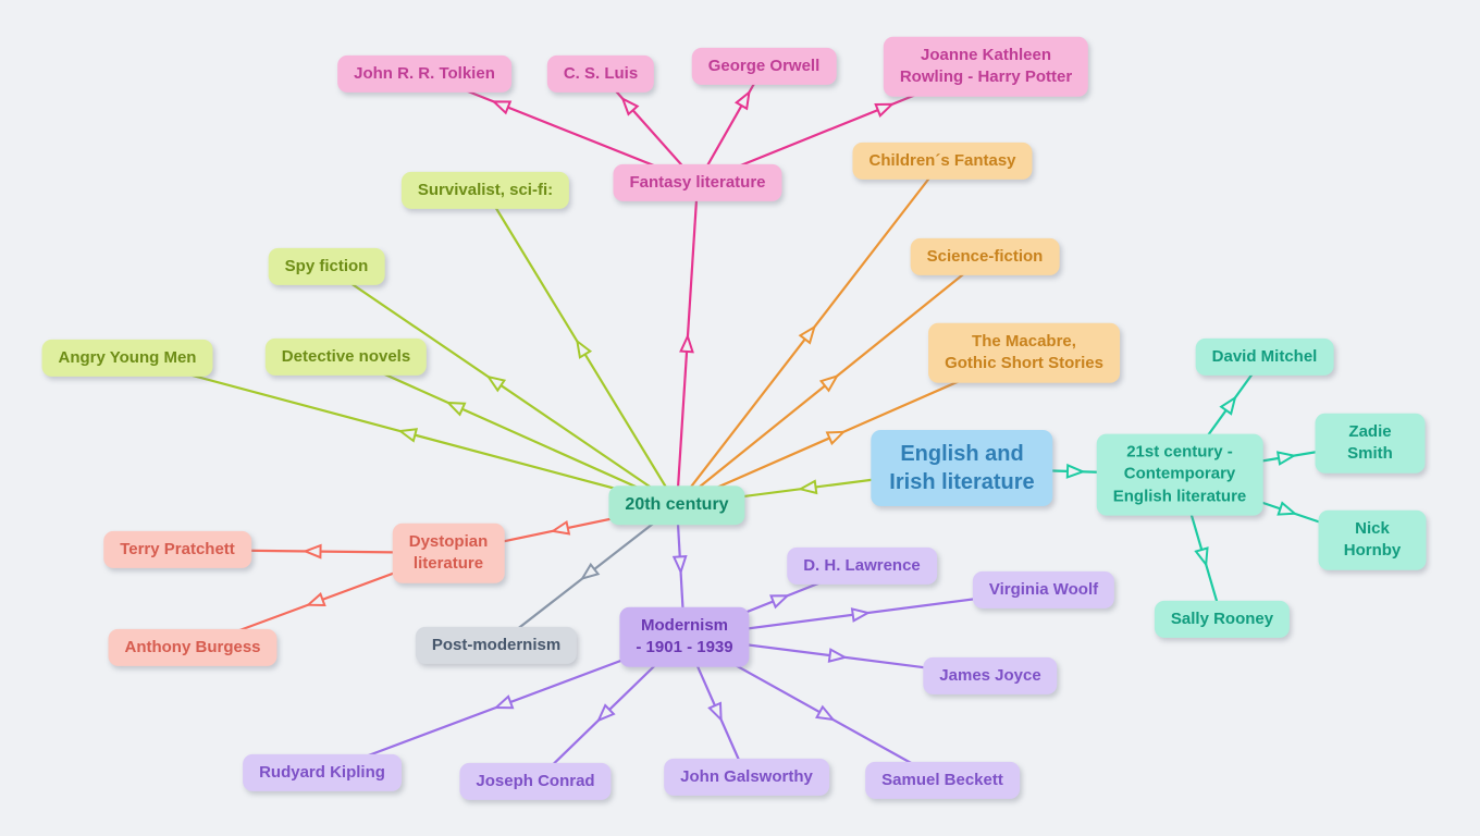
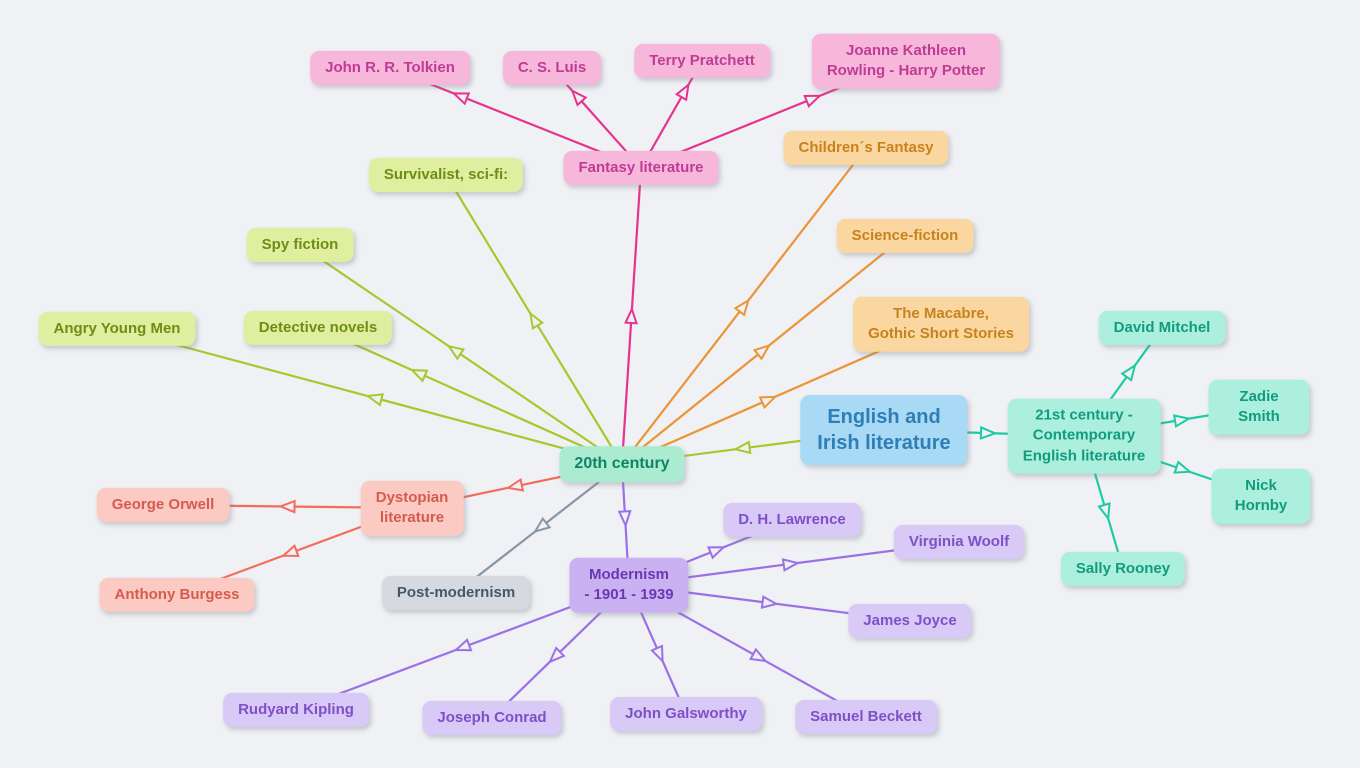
  English and
  Irish literature
  20th century
  21st century -
  Contemporary
  English literature
  Fantasy literature
  John R. R. Tolkien
  C. S. Luis
- George Orwell
+ Terry Pratchett
  Joanne Kathleen
  Rowling - Harry Potter
  Survivalist, sci-fi:
  Spy fiction
  Detective novels
  Angry Young Men
  Children´s Fantasy
  Science-fiction
  The Macabre,
  Gothic Short Stories
  David Mitchel
  Zadie Smith
  Nick Hornby
  Sally Rooney
  Dystopian
  literature
- Terry Pratchett
+ George Orwell
  Anthony Burgess
  Post-modernism
  Modernism
  - 1901 - 1939
  D. H. Lawrence
  Virginia Woolf
  James Joyce
  Samuel Beckett
  John Galsworthy
  Joseph Conrad
  Rudyard Kipling
